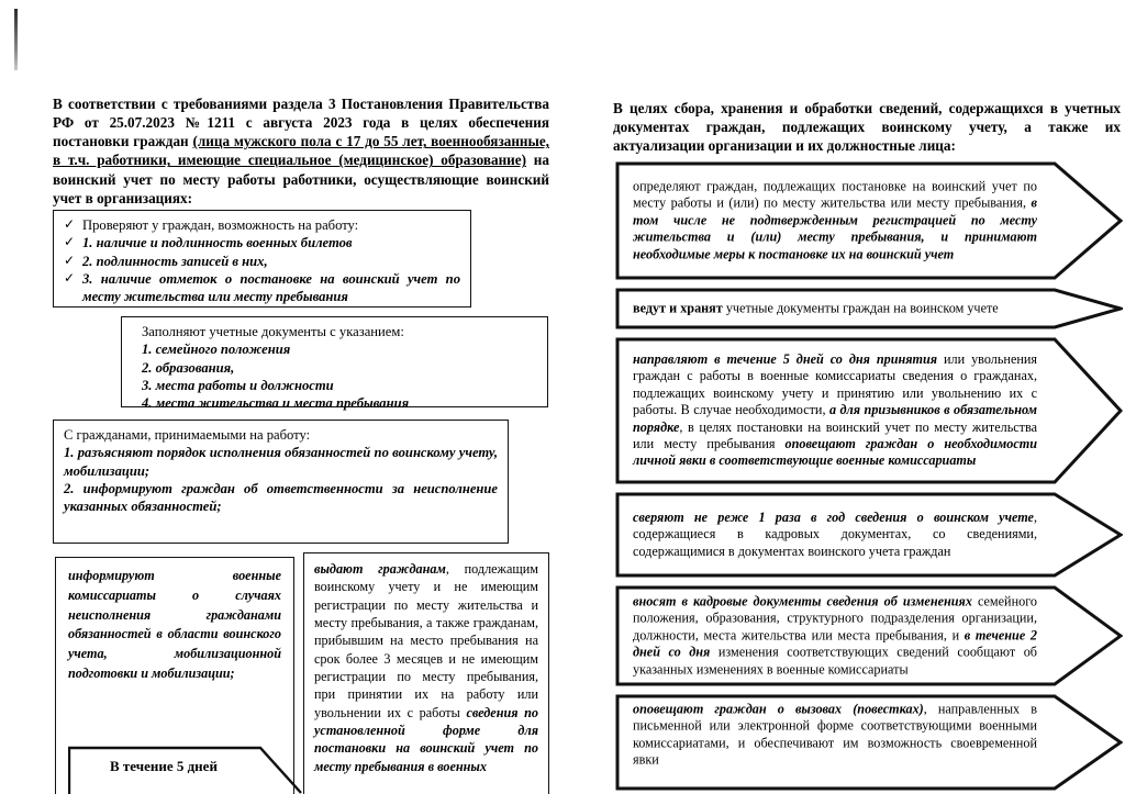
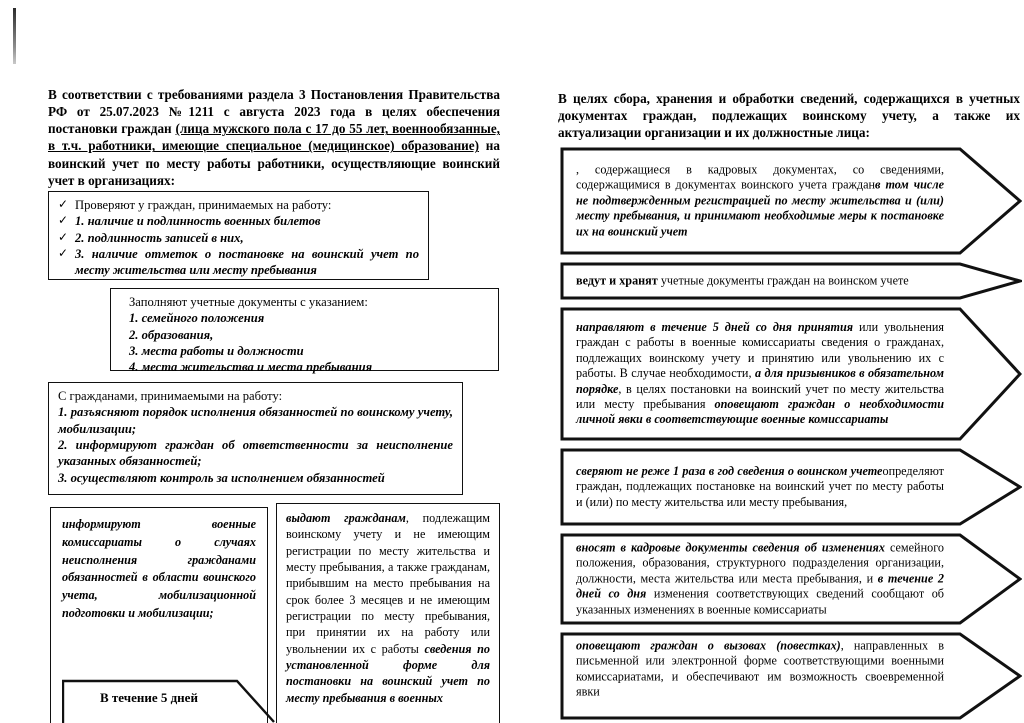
  В соответствии с требованиями раздела 3 Постановления Правительства РФ от 25.07.2023 №1211 с августа 2023 года в целях обеспечения постановки граждан (лица мужского пола с 17 до 55 лет, военнообязанные, в т.ч. работники, имеющие специальное (медицинское) образование) на воинский учет по месту работы работники, осуществляющие воинский учет в организациях:
  ✓
- Проверяют у граждан, возможность на работу:
+ Проверяют у граждан, принимаемых на работу:
  ✓
  1. наличие и подлинность военных билетов
  ✓
  2. подлинность записей в них,
  ✓
  3. наличие отметок о постановке на воинский учет по месту жительства или месту пребывания
  Заполняют учетные документы с указанием:
  1. семейного положения
  2. образования,
  3. места работы и должности
  4. места жительства и места пребывания
  С гражданами, принимаемыми на работу:
  1. разъясняют порядок исполнения обязанностей по воинскому учету, мобилизации;
  2. информируют граждан об ответственности за неисполнение указанных обязанностей;
+ 3. осуществляют контроль за исполнением обязанностей
  информируют военные комиссариаты о случаях неисполнения гражданами обязанностей в области воинского учета, мобилизационной подготовки и мобилизации;
  выдают гражданам, подлежащим воинскому учету и не имеющим регистрации по месту жительства и месту пребывания, а также гражданам, прибывшим на место пребывания на срок более 3 месяцев и не имеющим регистрации по месту пребывания, при принятии их на работу или увольнении их с работы сведения по установленной форме для постановки на воинский учет по месту пребывания в военных
  В течение 5 дней
  В целях сбора, хранения и обработки сведений, содержащихся в учетных документах граждан, подлежащих воинскому учету, а также их актуализации организации и их должностные лица:
- определяют граждан, подлежащих постановке на воинский учет по месту работы и (или) по месту жительства или месту пребывания, в том числе не подтвержденным регистрацией по месту жительства и (или) месту пребывания, и принимают необходимые меры к постановке их на воинский учет
+ , содержащиеся в кадровых документах, со сведениями, содержащимися в документах воинского учета гражданв том числе не подтвержденным регистрацией по месту жительства и (или) месту пребывания, и принимают необходимые меры к постановке их на воинский учет
  ведут и хранят учетные документы граждан на воинском учете
  направляют в течение 5 дней со дня принятия или увольнения граждан с работы в военные комиссариаты сведения о гражданах, подлежащих воинскому учету и принятию или увольнению их с работы. В случае необходимости, а для призывников в обязательном порядке, в целях постановки на воинский учет по месту жительства или месту пребывания оповещают граждан о необходимости личной явки в соответствующие военные комиссариаты
- сверяют не реже 1 раза в год сведения о воинском учете, содержащиеся в кадровых документах, со сведениями, содержащимися в документах воинского учета граждан
+ сверяют не реже 1 раза в год сведения о воинском учетеопределяют граждан, подлежащих постановке на воинский учет по месту работы и (или) по месту жительства или месту пребывания,
  вносят в кадровые документы сведения об изменениях семейного положения, образования, структурного подразделения организации, должности, места жительства или места пребывания, и в течение 2 дней со дня изменения соответствующих сведений сообщают об указанных изменениях в военные комиссариаты
  оповещают граждан о вызовах (повестках), направленных в письменной или электронной форме соответствующими военными комиссариатами, и обеспечивают им возможность своевременной явки
